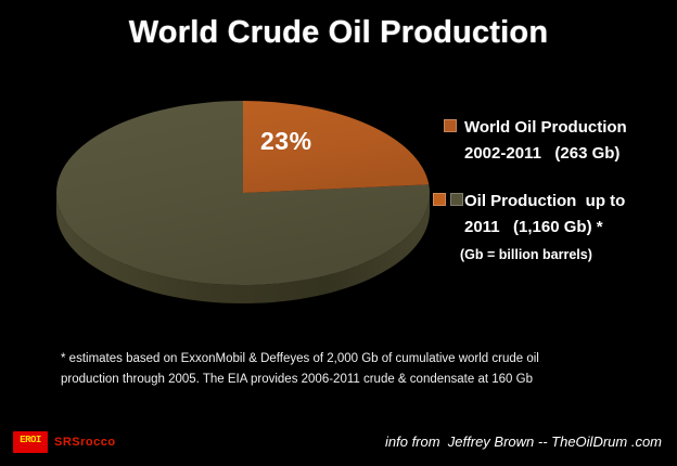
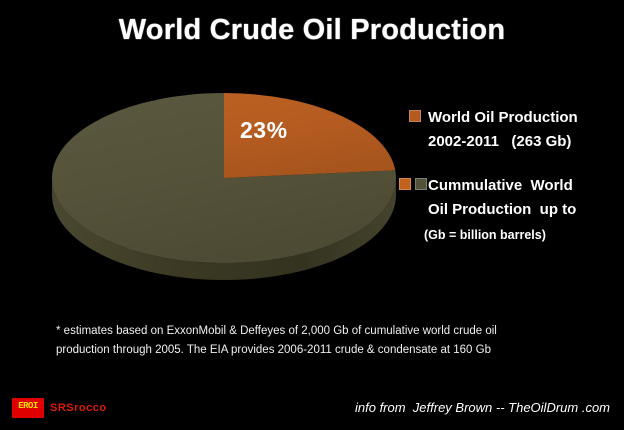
  World Crude Oil Production
  23%
  World Oil Production
  2002-2011 (263 Gb)
+ Cummulative World
  Oil Production up to
- 2011 (1,160 Gb) *
  (Gb = billion barrels)
  * estimates based on ExxonMobil & Deffeyes of 2,000 Gb of cumulative world crude oil
  production through 2005. The EIA provides 2006-2011 crude & condensate at 160 Gb
  EROI
  SRSrocco
  info from Jeffrey Brown -- TheOilDrum .com
